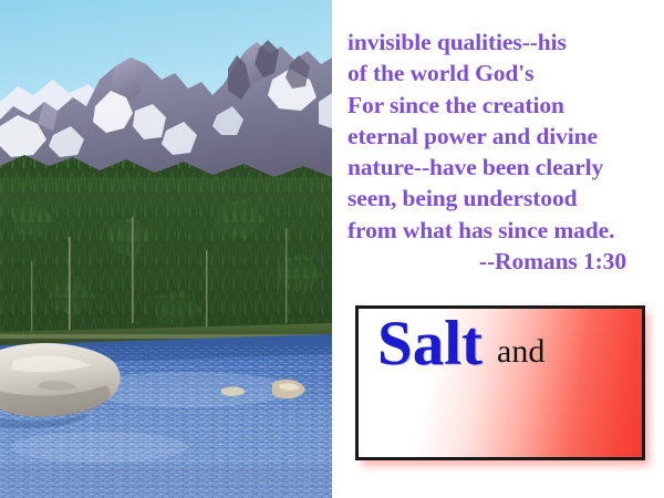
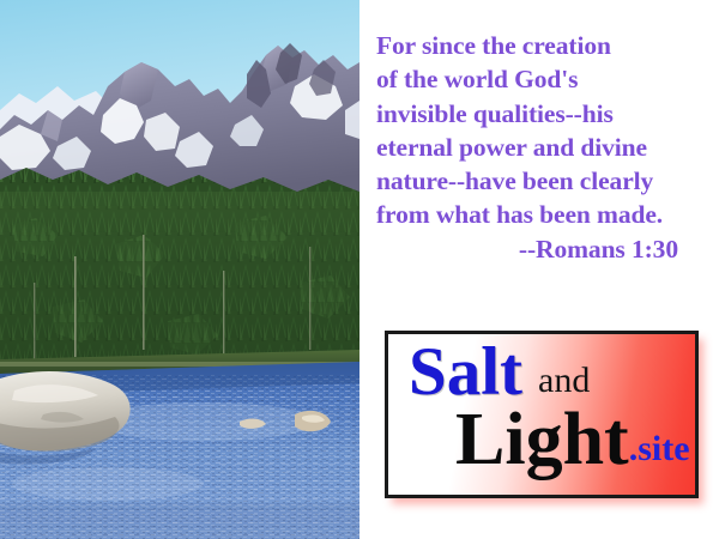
- invisible qualities--his
+ For since the creation
  of the world God's
- For since the creation
+ invisible qualities--his
  eternal power and divine
  nature--have been clearly
- seen, being understood
- from what has since made.
+ from what has been made.
  --Romans 1:30
  Salt
  and
+ Light
+ .site
